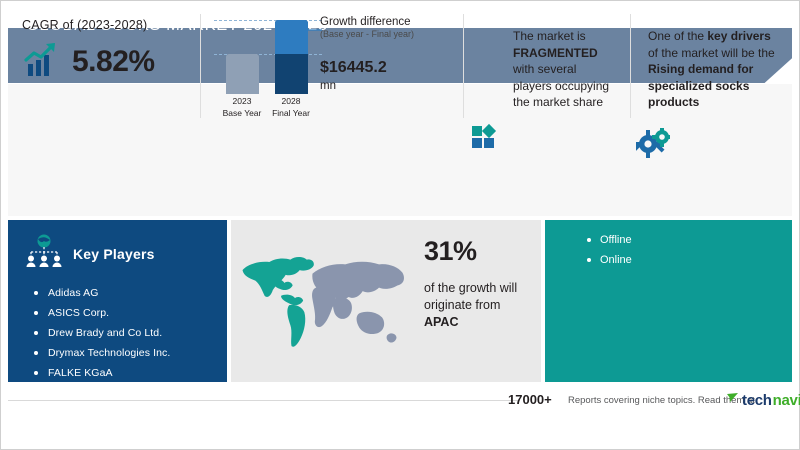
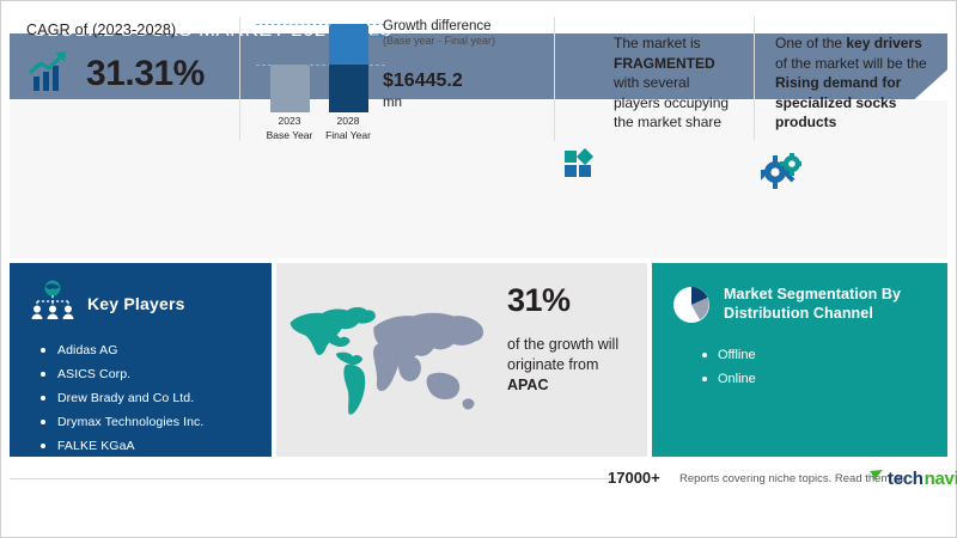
  GLOBAL SOCKS MARKET 20228
  CAGR of (2023-2028)
- 5.82%
+ 31.31%
  2023
  Base Year
  2028
  Final Year
  Growth difference
  (Base year - Final year)
  $16445.2
  mn
  The market is
  FRAGMENTED
  with several
  players occupying
  the market share
  One of the key drivers
  of the market will be the
  Rising demand for
  specialized socks
  products
  Key Players
  Adidas AG
  ASICS Corp.
  Drew Brady and Co Ltd.
  Drymax Technologies Inc.
  FALKE KGaA
  31%
  of the growth will
  originate from
  APAC
+ Market Segmentation By
+ Distribution Channel
  Offline
  Online
  17000+
  Reports covering niche topics. Read them at
  tech
